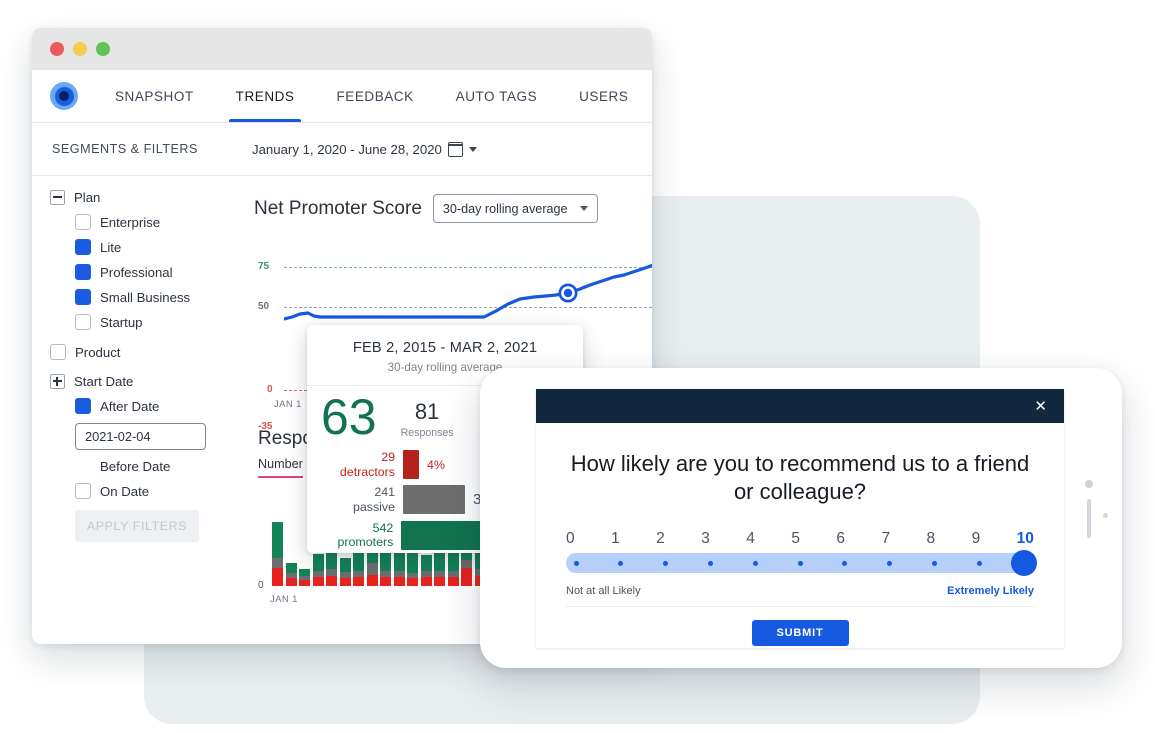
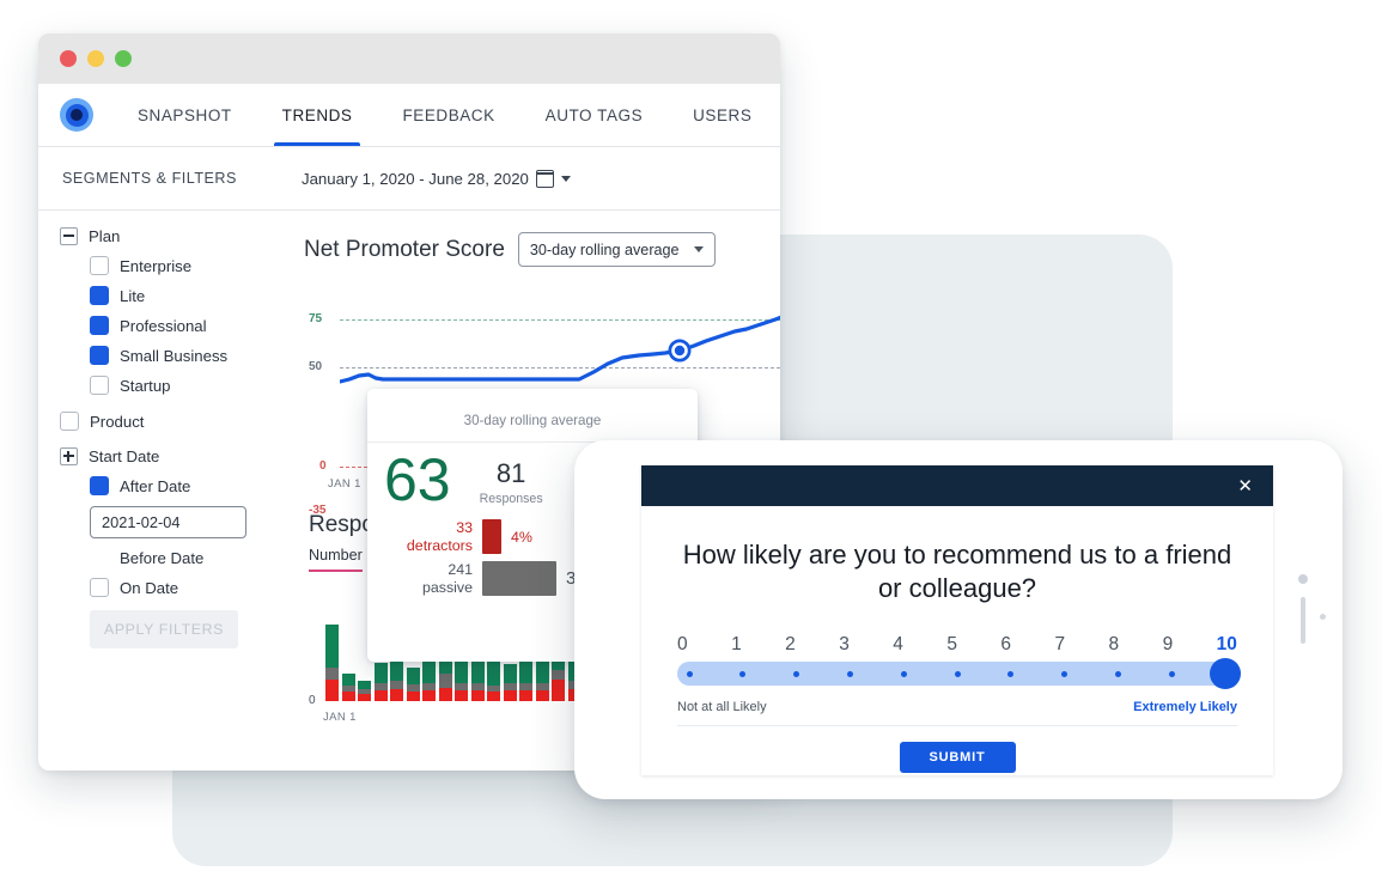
  SNAPSHOT
  TRENDS
  FEEDBACK
  AUTO TAGS
  USERS
  SEGMENTS & FILTERS
  January 1, 2020 - June 28, 2020
  Plan
  Enterprise
  Lite
  Professional
  Small Business
  Startup
  Product
  Start Date
  After Date
  2021-02-04
  Before Date
  On Date
  APPLY FILTERS
  Net Promoter Score
  30-day rolling average
  75
  50
  0
  JAN 1
  -35
  Number
  0
  JAN 1
- FEB 2, 2015 - MAR 2, 2021
  30-day rolling average
  63
  81
  Responses
- 29
+ 33
  detractors
  4%
  241
  passive
- 542
- promoters
  ✕
  How likely are you to recommend us to a friend or colleague?
  0
  1
  2
  3
  4
  5
  6
  7
  8
  9
  10
  Not at all Likely
  Extremely Likely
  SUBMIT
